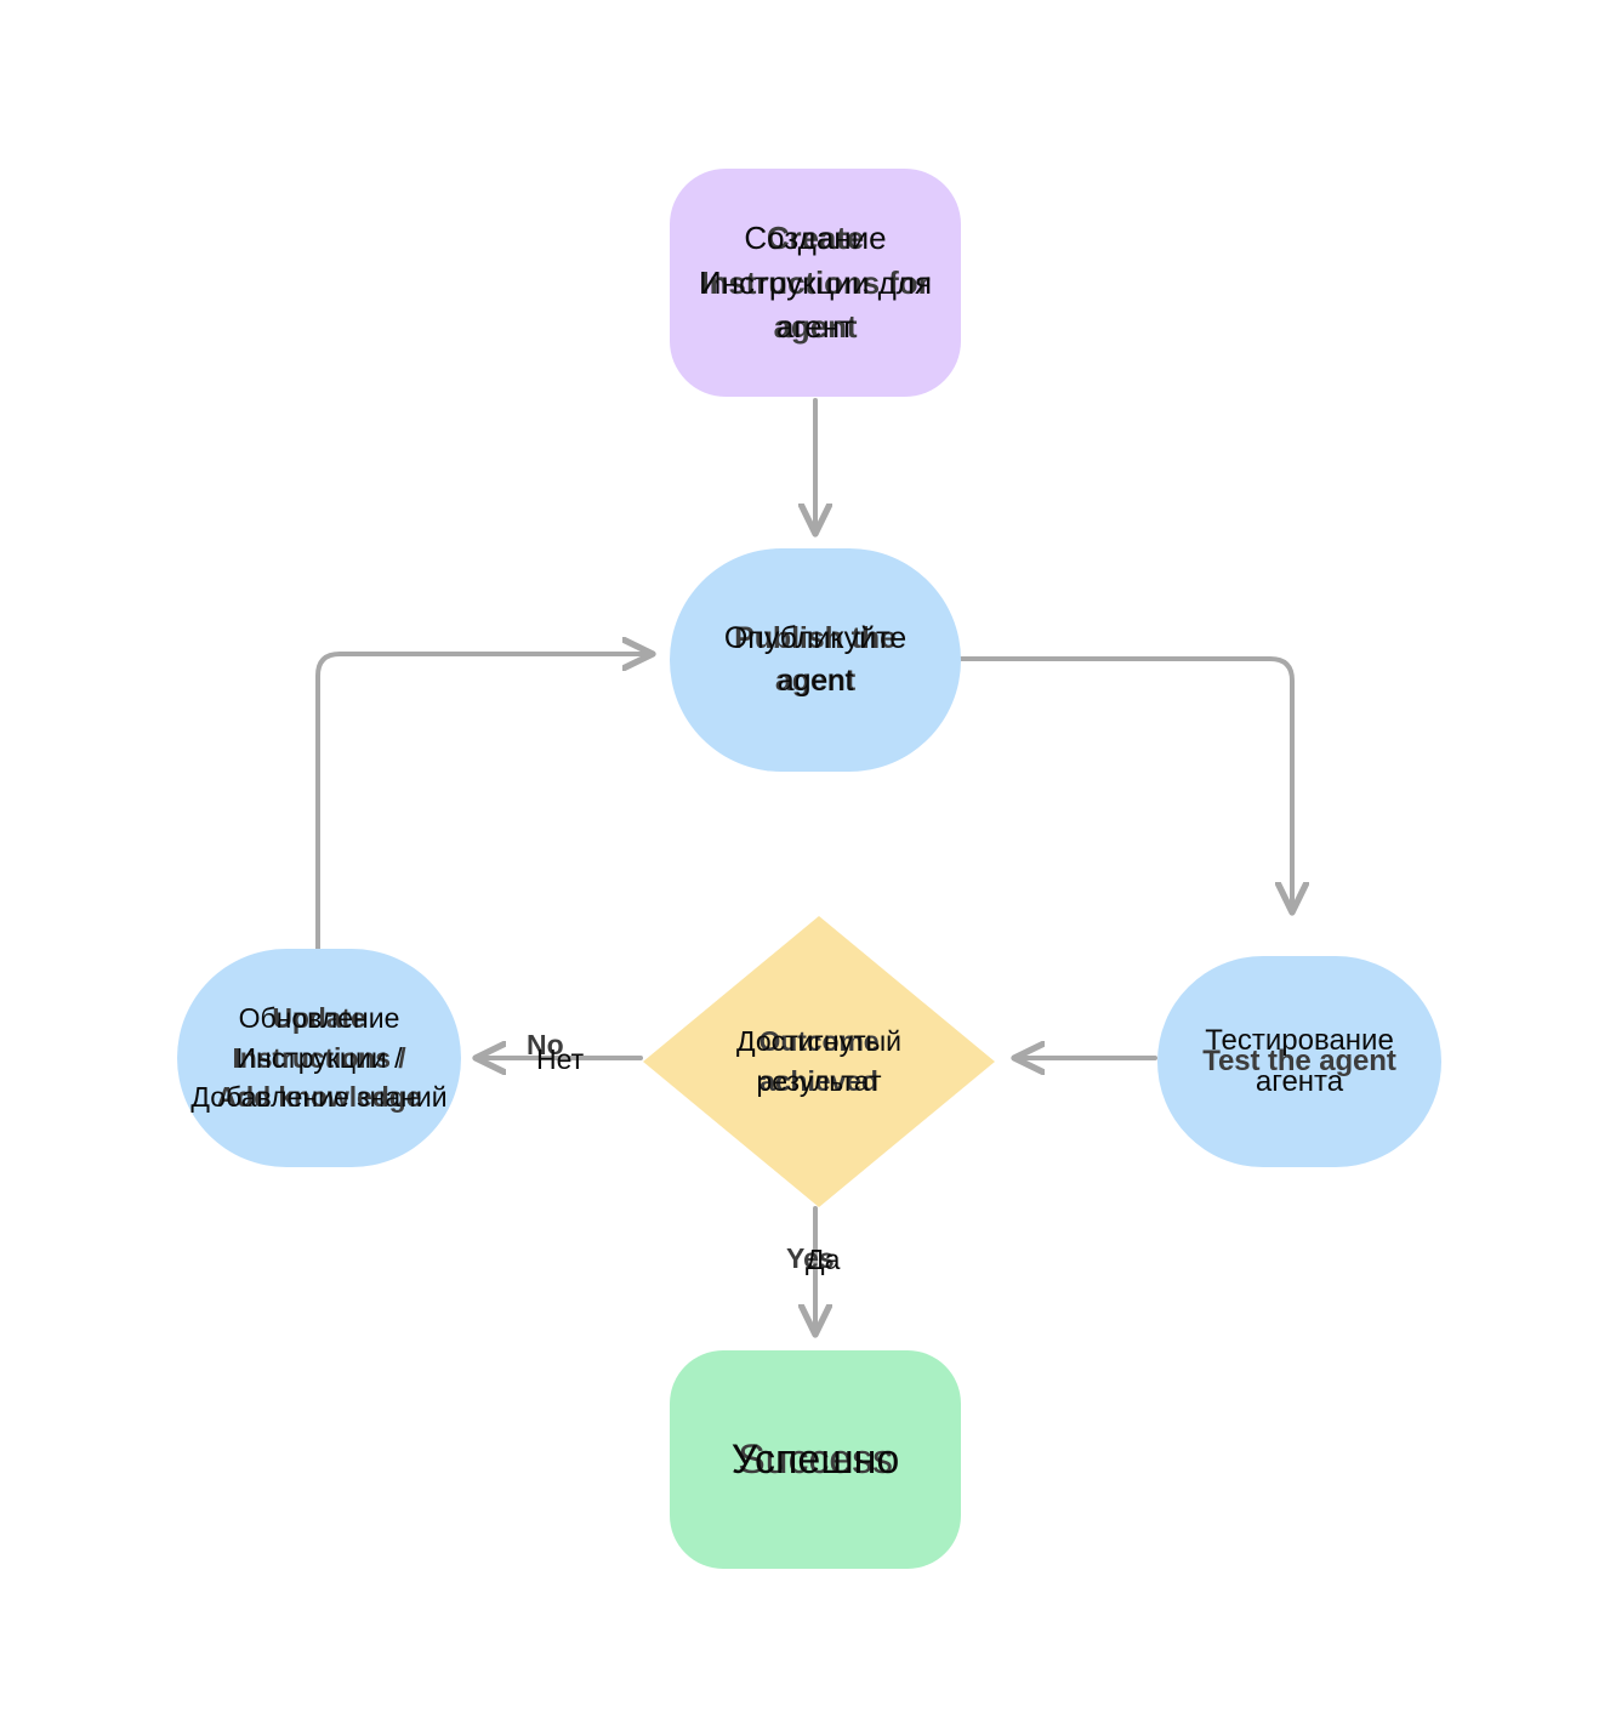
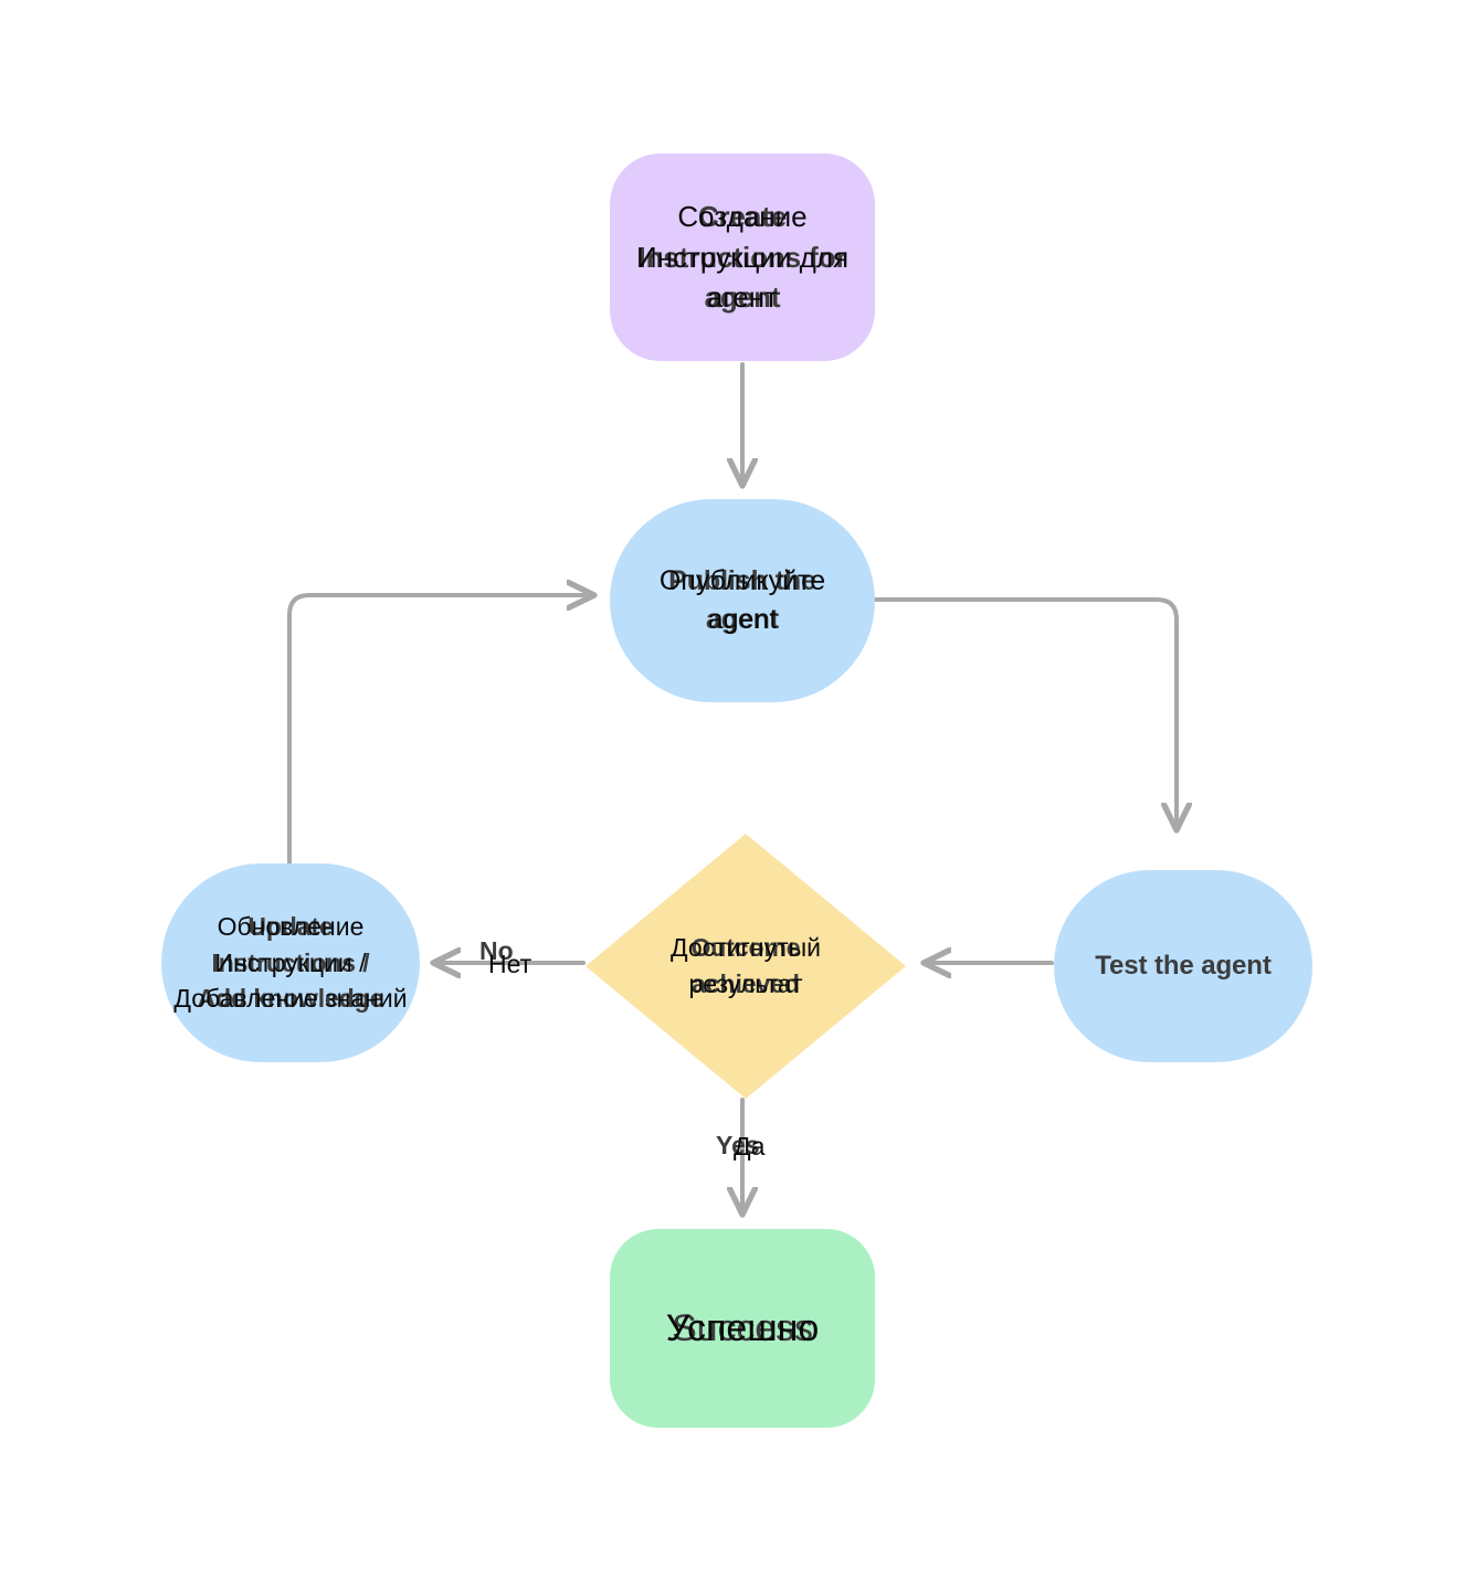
  Create
  Instructions for
  agent
  Создание
  Инструкции для
  агент
  Publish the
  agent
  Опубликуйте
  Test the agent
- Тестирование агента
  Outcome
  achieved
  Достигнутый
  результат
  Update
  Instructions /
  Add knowledge
  Обновление
  Инструкции /
  Добавление знаний
  Success
  Успешно
  No
  Нет
  Yes
  Да
